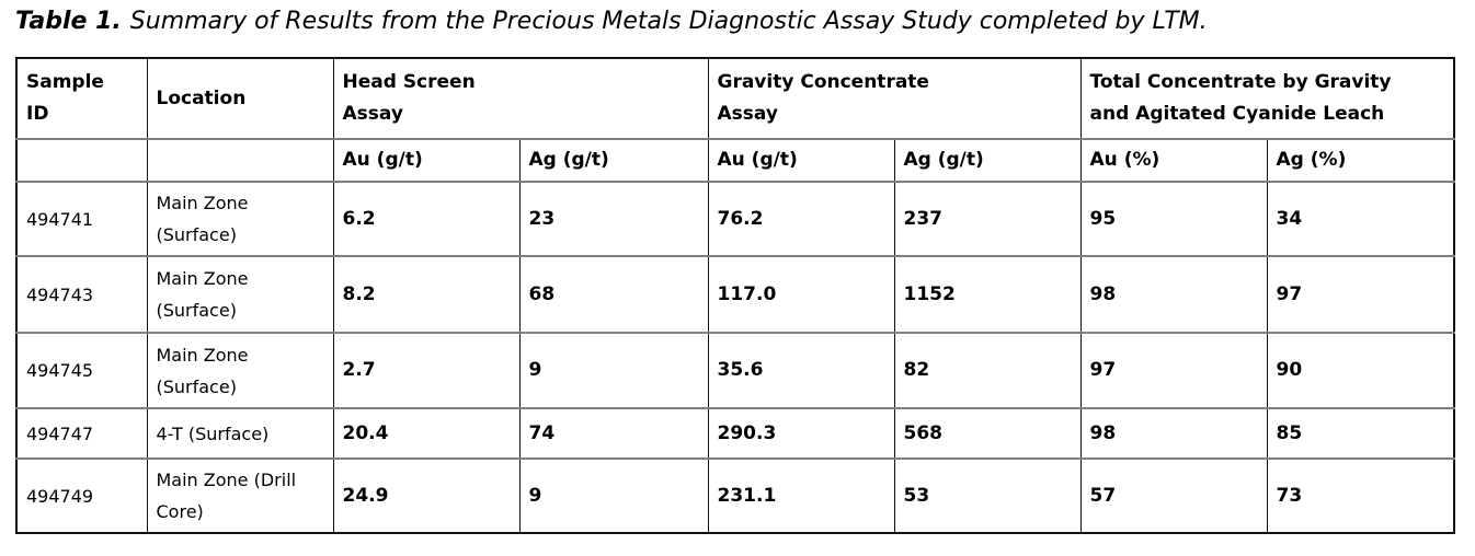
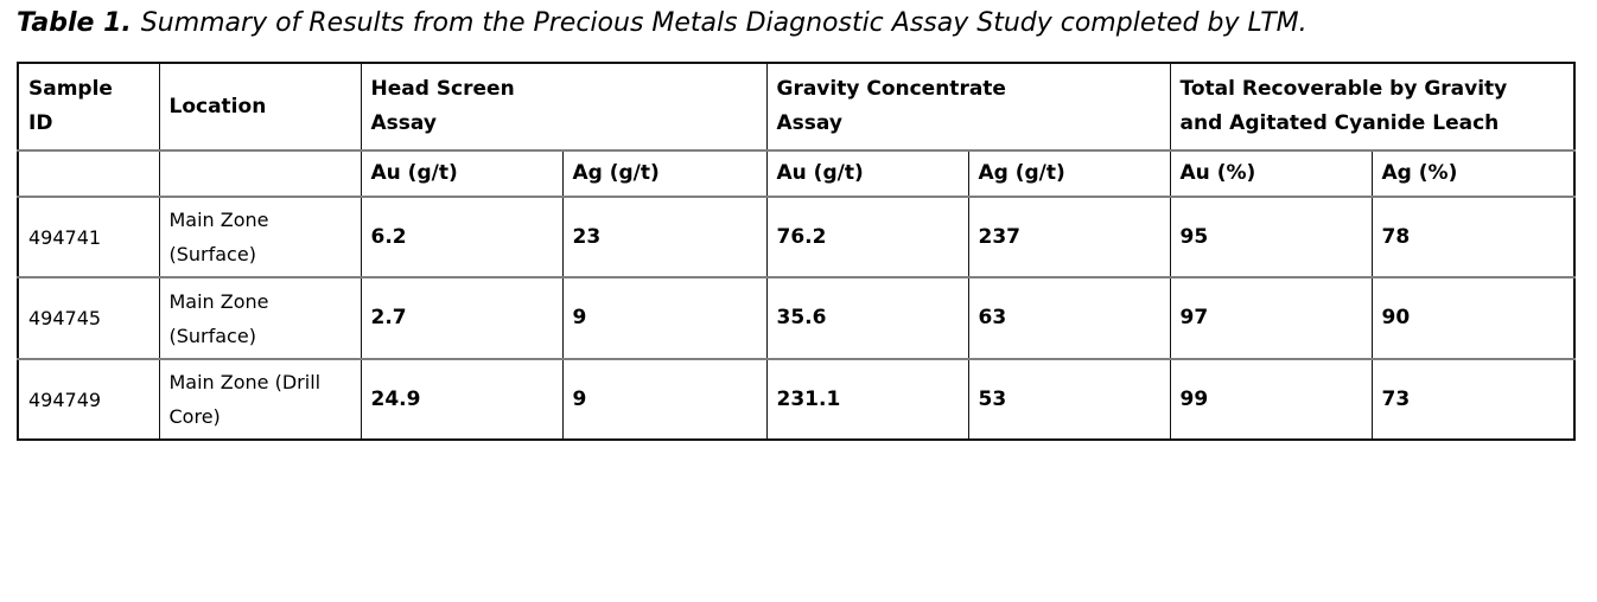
  Table 1. Summary of Results from the Precious Metals Diagnostic Assay Study completed by LTM.
- Sample ID	Location	Head Screen Assay	Gravity Concentrate Assay	Total Concentrate by Gravity and Agitated Cyanide Leach
+ Sample ID	Location	Head Screen Assay	Gravity Concentrate Assay	Total Recoverable by Gravity and Agitated Cyanide Leach
  		Au (g/t)	Ag (g/t)	Au (g/t)	Ag (g/t)	Au (%)	Ag (%)
- 494741	Main Zone (Surface)	6.2	23	76.2	237	95	34
+ 494741	Main Zone (Surface)	6.2	23	76.2	237	95	78
- 494743	Main Zone (Surface)	8.2	68	117.0	1152	98	97
- 494745	Main Zone (Surface)	2.7	9	35.6	82	97	90
+ 494745	Main Zone (Surface)	2.7	9	35.6	63	97	90
- 494747	4-T (Surface)	20.4	74	290.3	568	98	85
- 494749	Main Zone (Drill Core)	24.9	9	231.1	53	57	73
+ 494749	Main Zone (Drill Core)	24.9	9	231.1	53	99	73
